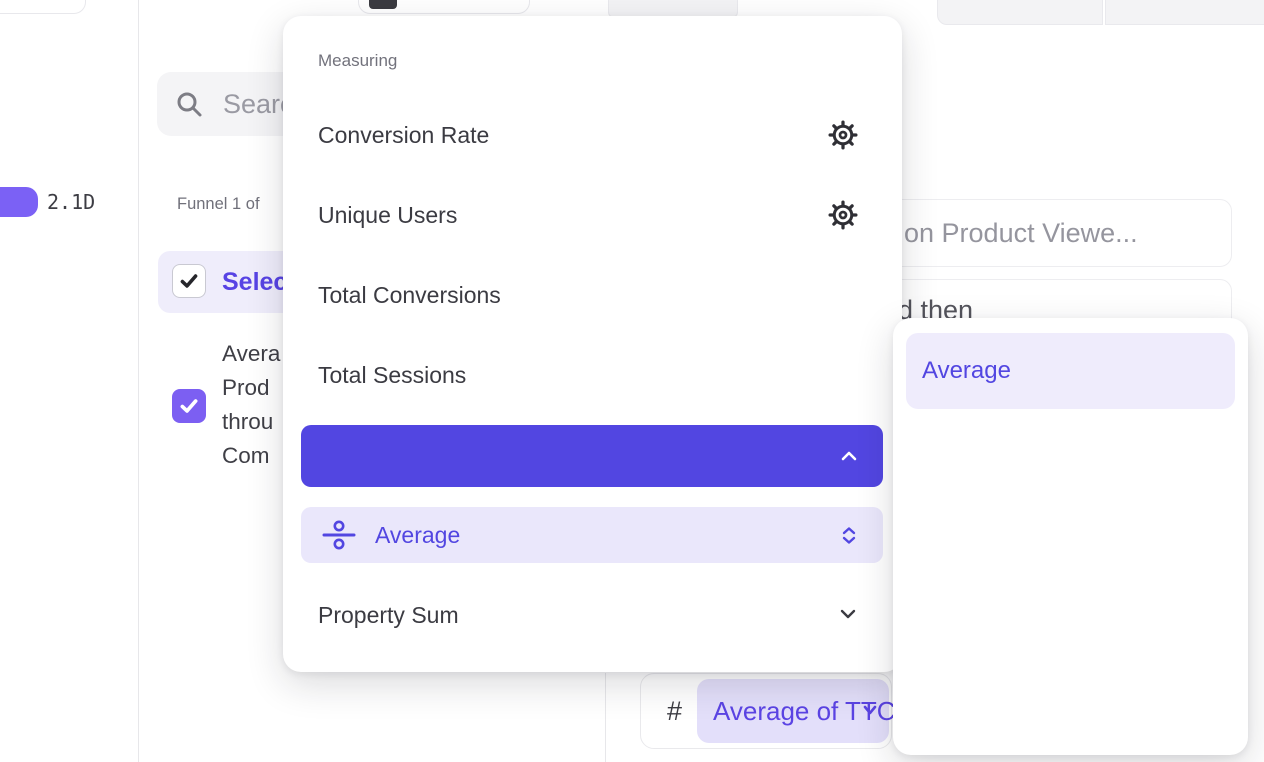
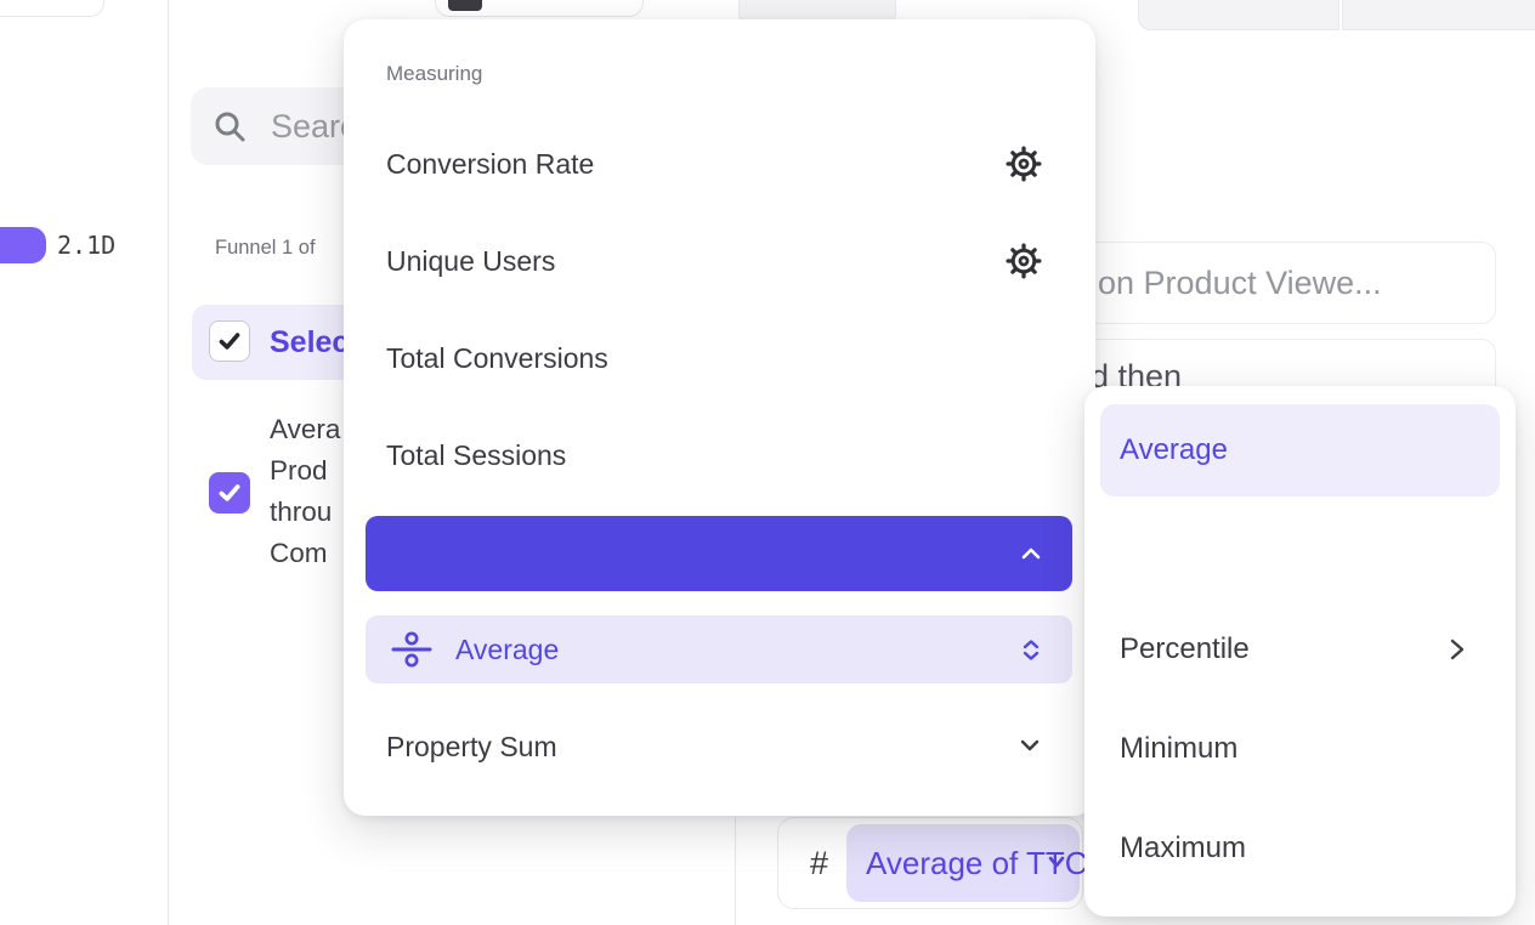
  2.1D
  Funnel 1 of
  Selec
  Avera
  Prod
  throu
  Com
  on Product Viewe...
  d then
  #
  Average of TC
  Measuring
  Conversion Rate
  Unique Users
  Total Conversions
  Total Sessions
  Average
  Property Sum
  Average
+ Percentile
+ Minimum
+ Maximum
